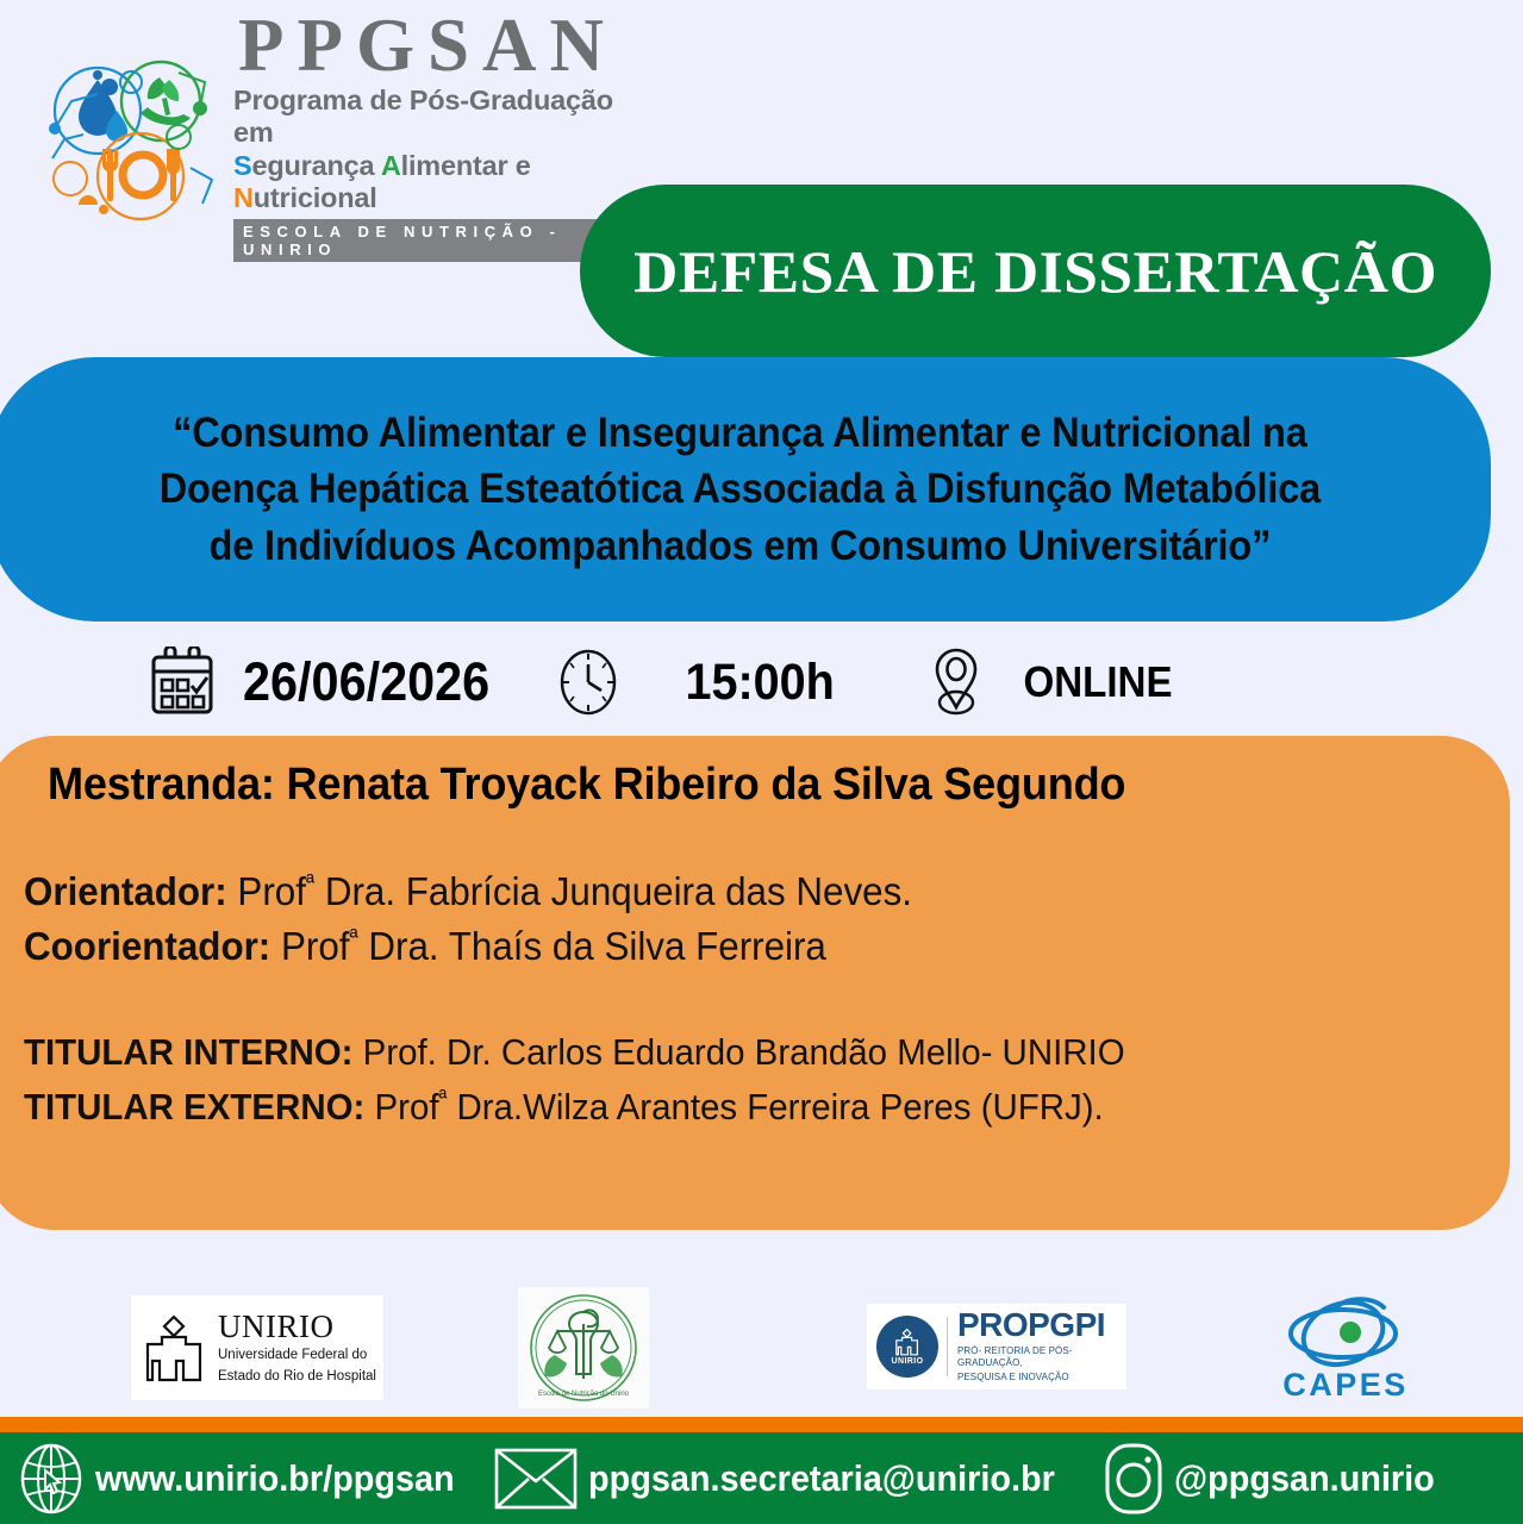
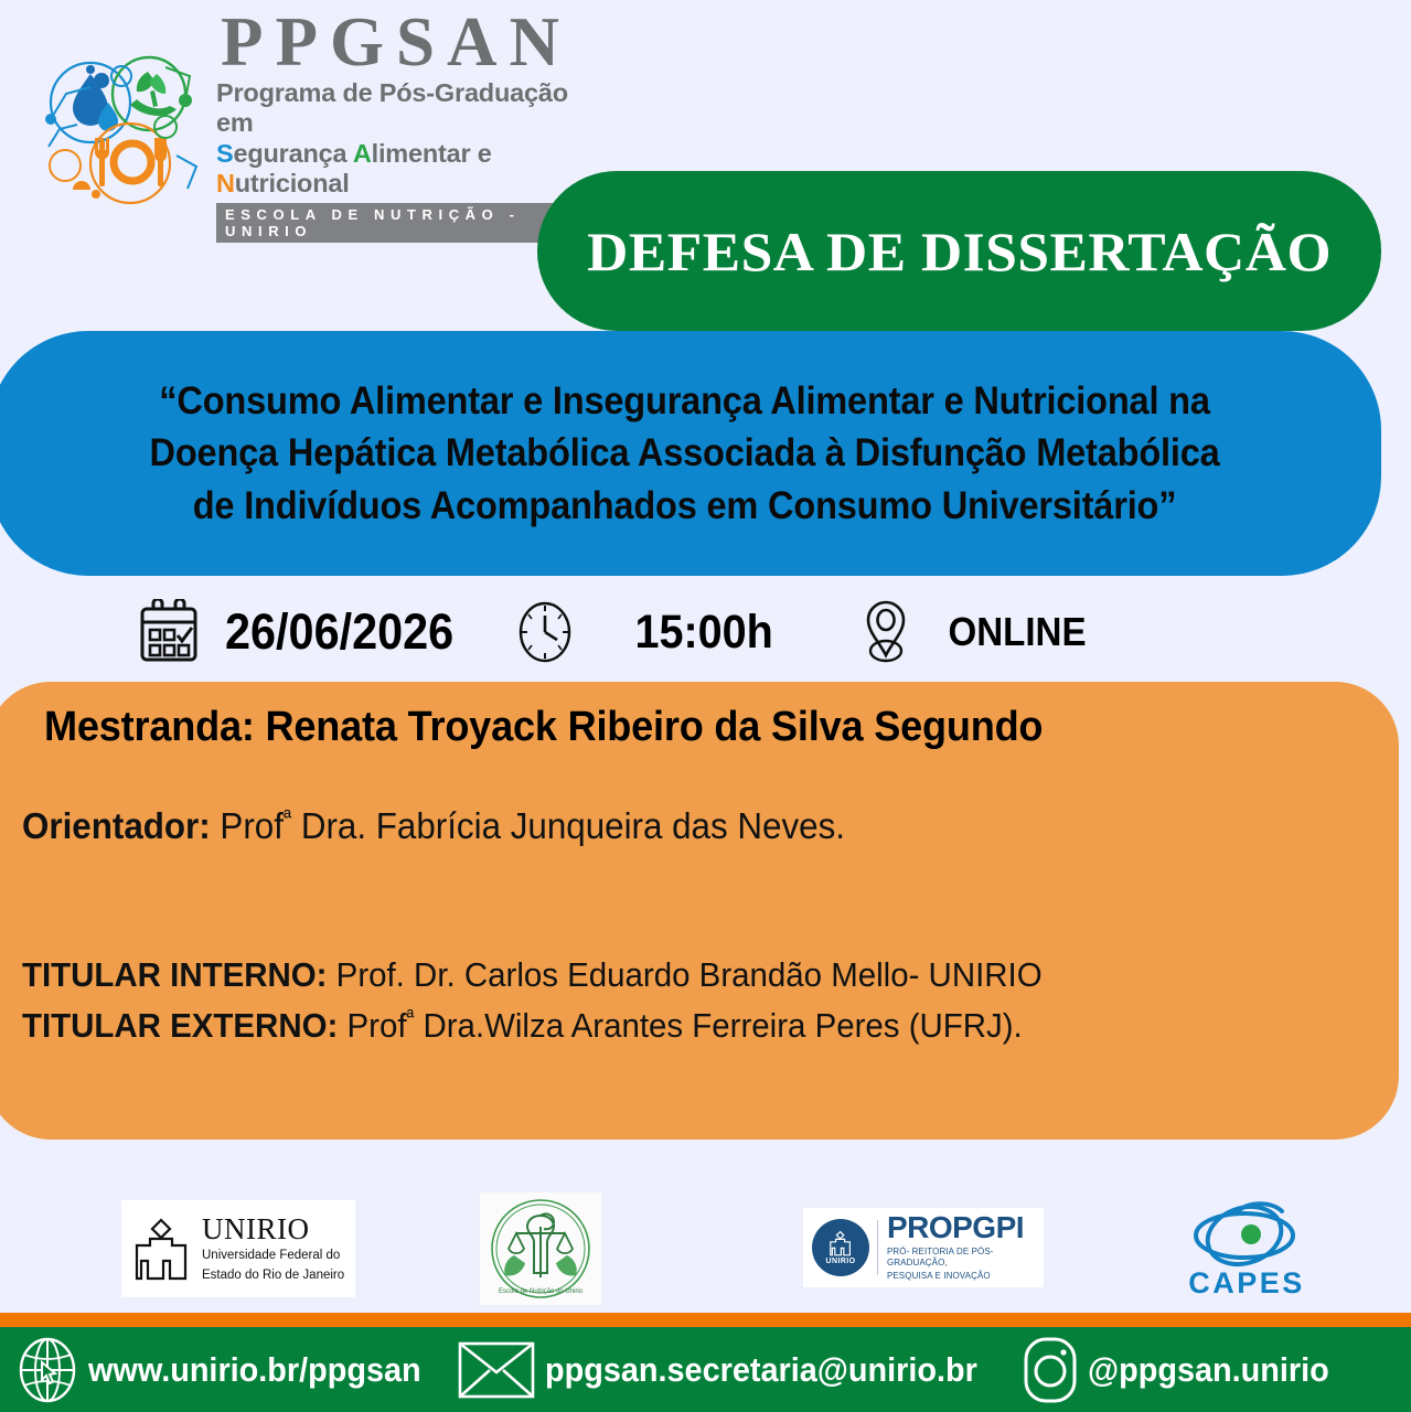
  PPGSAN
  Programa de Pós-Graduação em
  Segurança Alimentar e Nutricional
  ESCOLA DE NUTRIÇÃO - UNIRIO
  DEFESA DE DISSERTAÇÃO
  “Consumo Alimentar e Insegurança Alimentar e Nutricional na
- Doença Hepática Esteatótica Associada à Disfunção Metabólica
+ Doença Hepática Metabólica Associada à Disfunção Metabólica
  de Indivíduos Acompanhados em Consumo Universitário”
  26/06/2026
  15:00h
  ONLINE
  Mestranda: Renata Troyack Ribeiro da Silva Segundo
  Orientador: Profª Dra. Fabrícia Junqueira das Neves.
- Coorientador: Profª Dra. Thaís da Silva Ferreira
  TITULAR INTERNO: Prof. Dr. Carlos Eduardo Brandão Mello- UNIRIO
  TITULAR EXTERNO: Profª Dra.Wilza Arantes Ferreira Peres (UFRJ).
  UNIRIO
  Universidade Federal do
- Estado do Rio de Hospital
+ Estado do Rio de Janeiro
  PROPGPI
  PRÓ- REITORIA DE PÓS-GRADUAÇÃO,
  PESQUISA E INOVAÇÃO
  CAPES
  www.unirio.br/ppgsan
  ppgsan.secretaria@unirio.br
  @ppgsan.unirio
